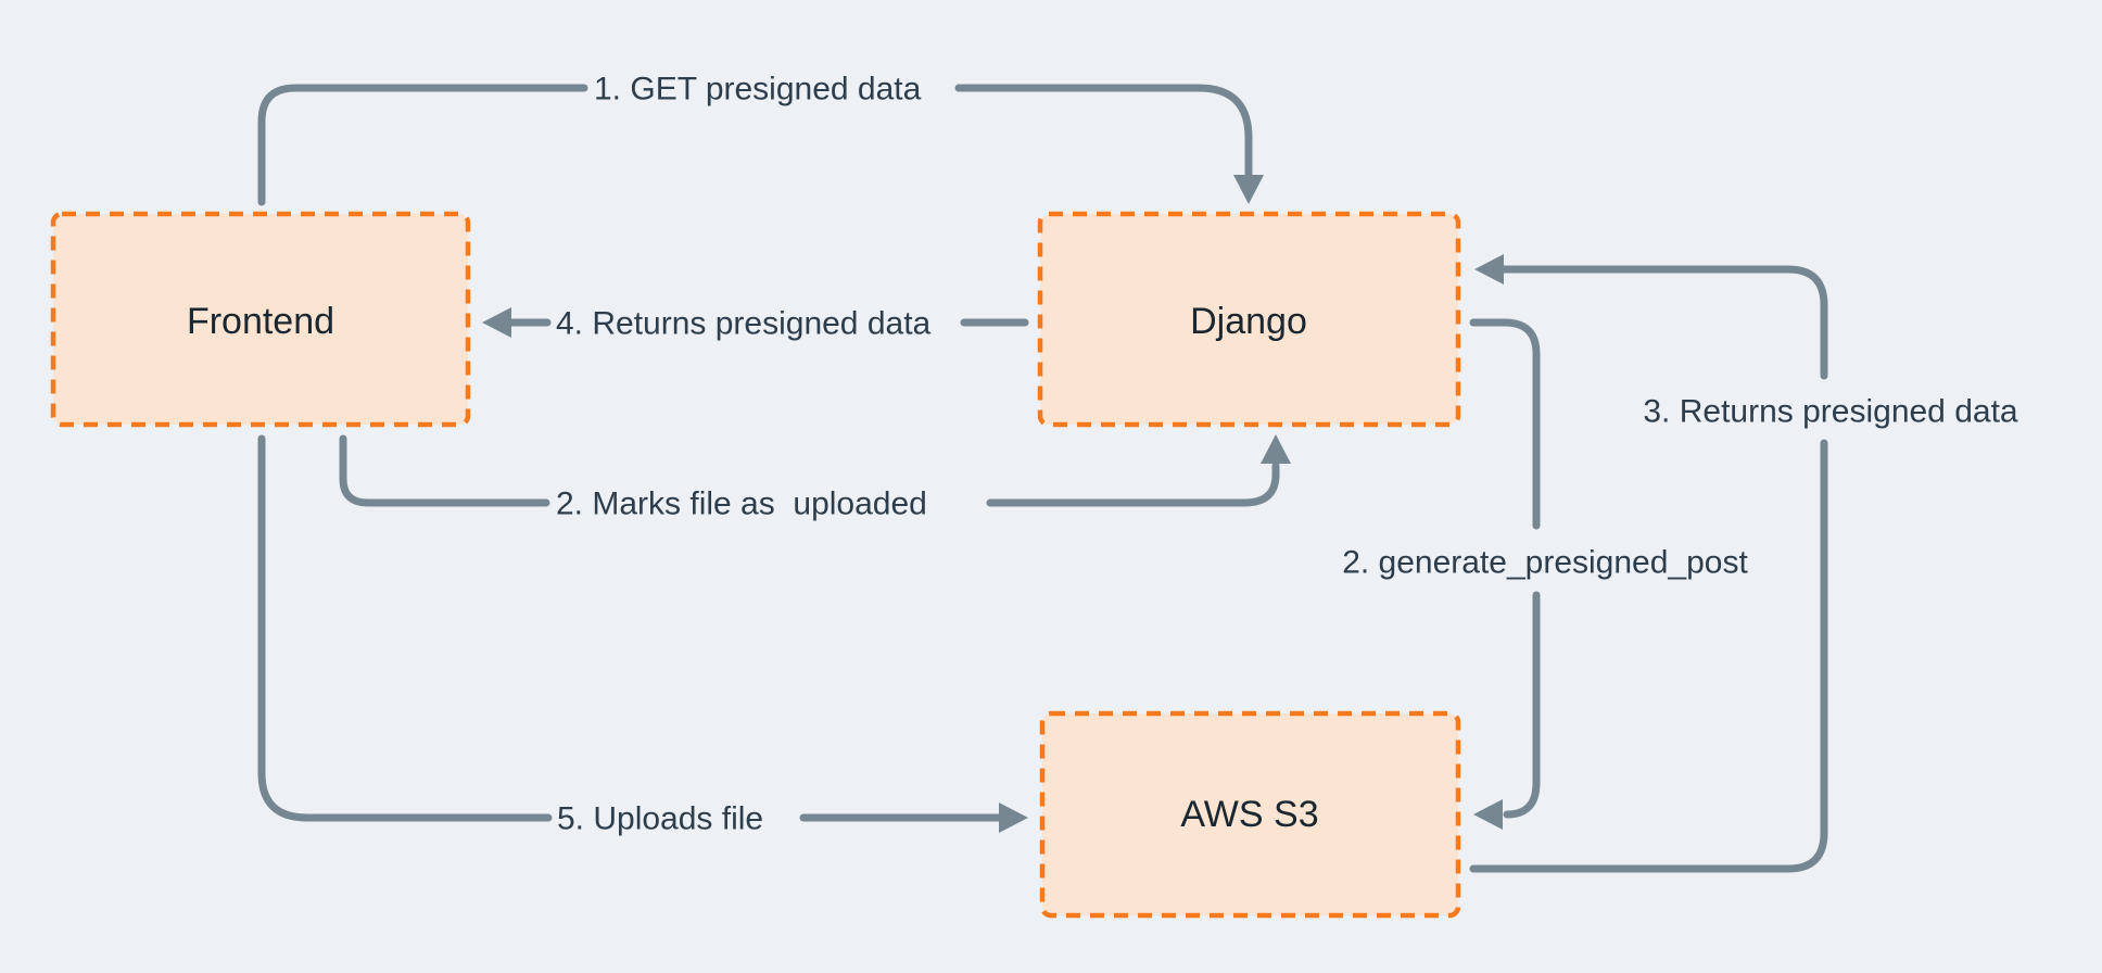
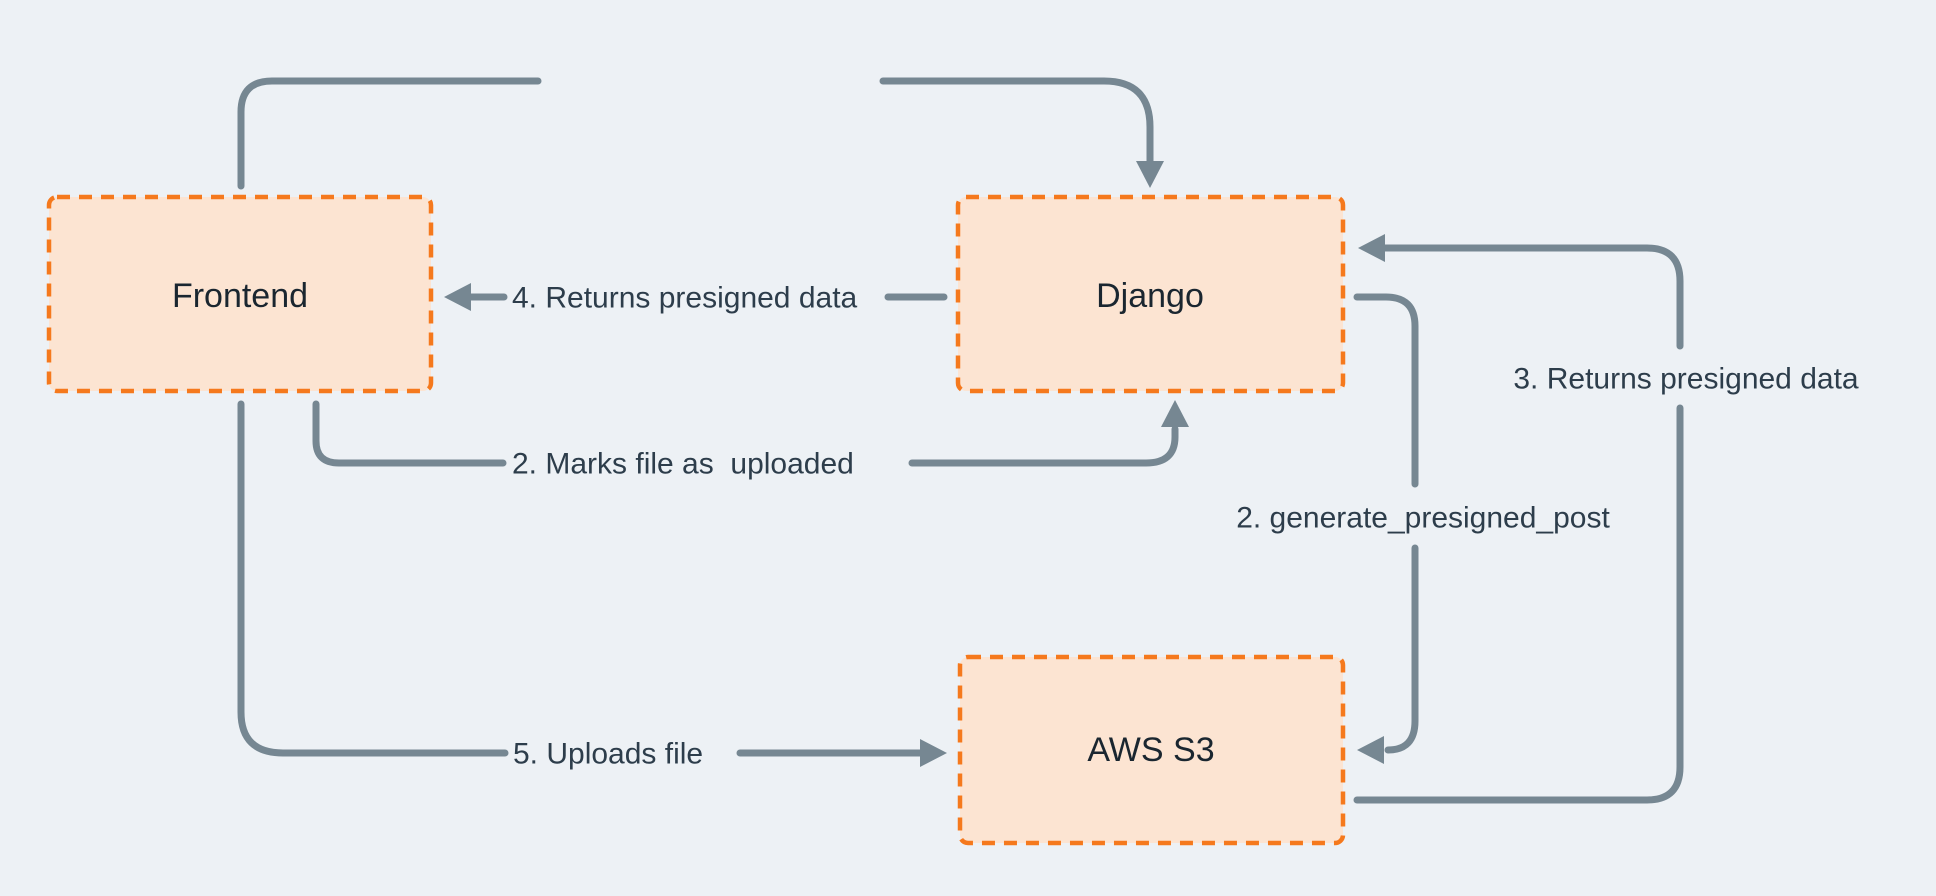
  Frontend
  Django
  AWS S3
- 1. GET presigned data
  2. generate_presigned_post
  3. Returns presigned data
  4. Returns presigned data
  5. Uploads file
  2. Marks file as uploaded
